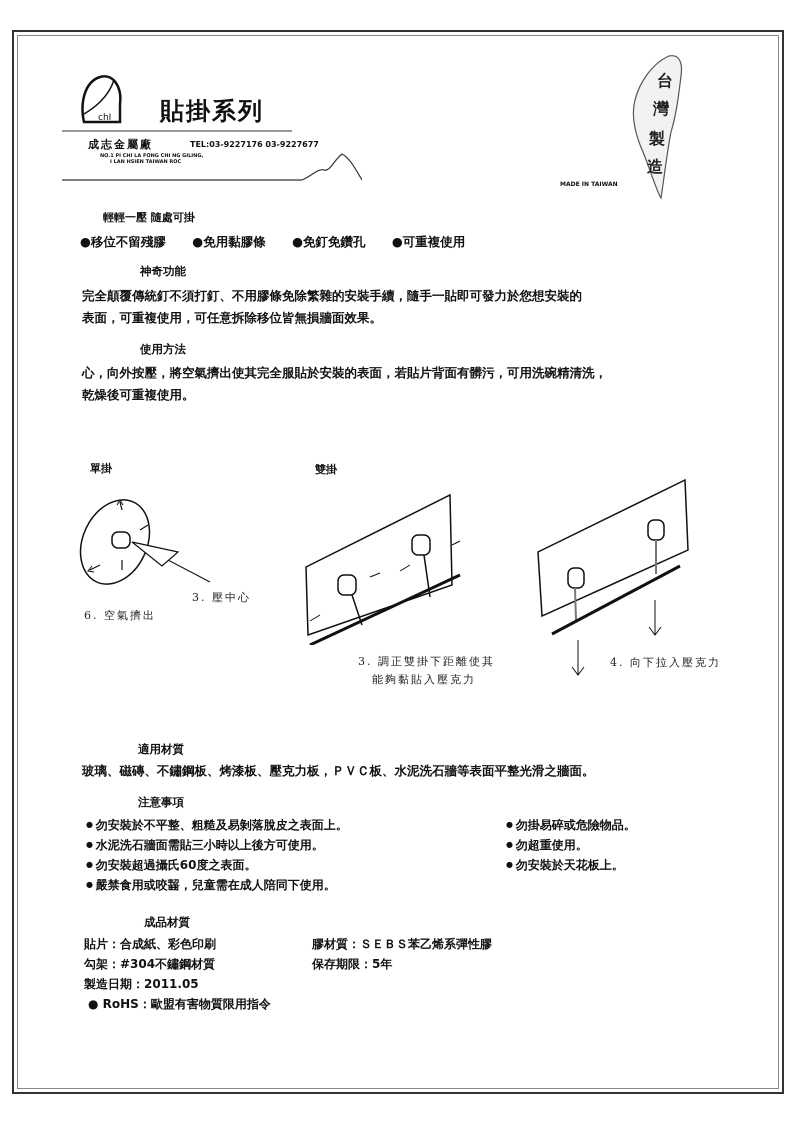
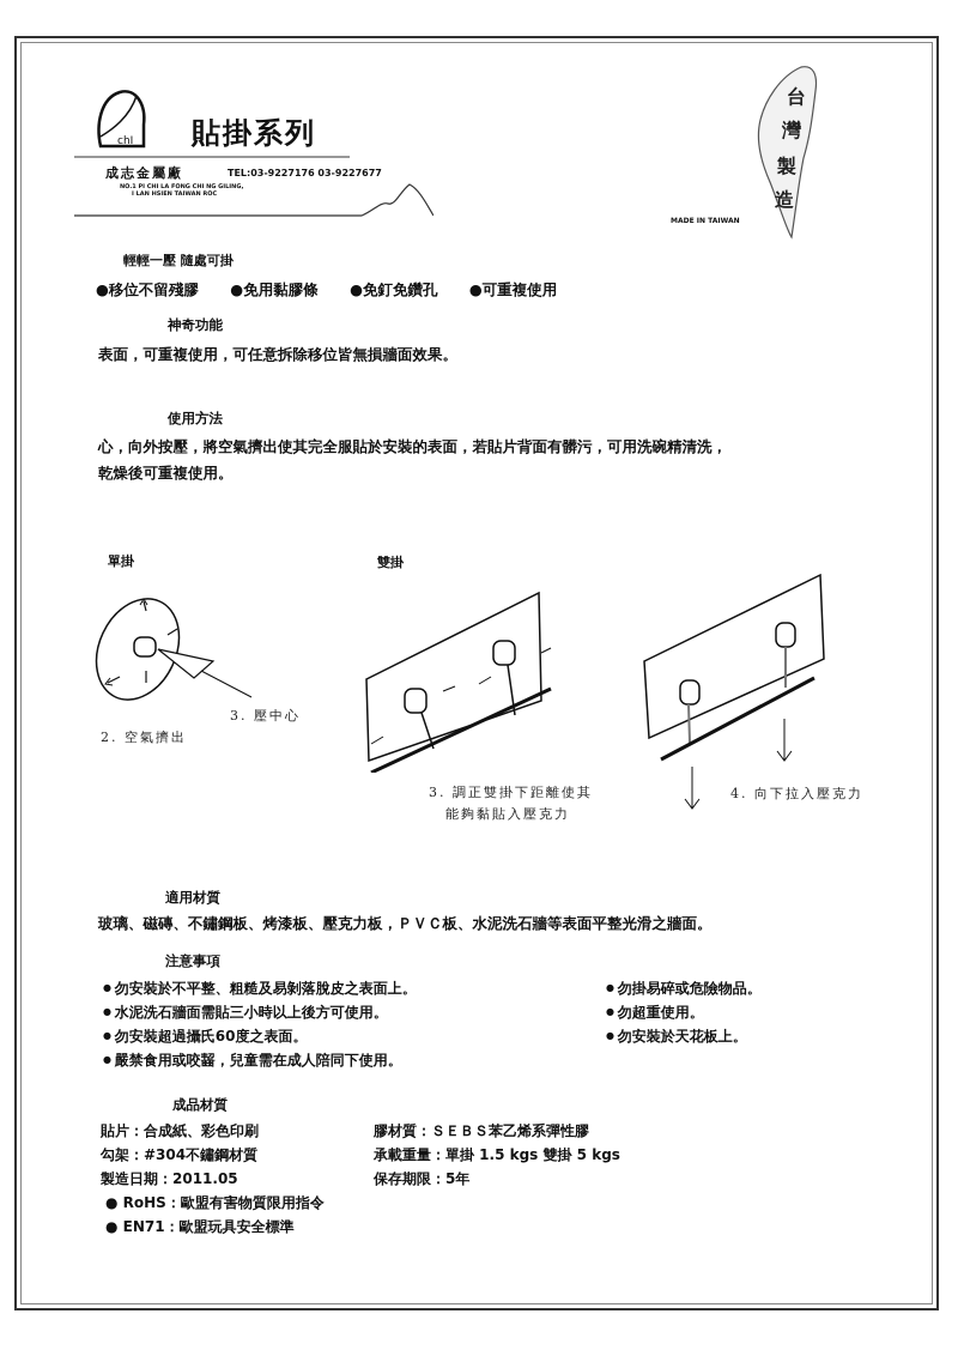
  chI
  貼掛系列
  成志金屬廠
  TEL:03-9227176 03-9227677
  台
  灣
  製
  造
  輕輕一壓 隨處可掛
  ●移位不留殘膠 ●免用黏膠條 ●免釘免鑽孔 ●可重複使用
  神奇功能
- 完全顛覆傳統釘不須打釘、不用膠條免除繁雜的安裝手續，隨手一貼即可發力於您想安裝的
  表面，可重複使用，可任意拆除移位皆無損牆面效果。
  使用方法
  心，向外按壓，將空氣擠出使其完全服貼於安裝的表面，若貼片背面有髒污，可用洗碗精清洗，
  乾燥後可重複使用。
  單掛
  雙掛
  3. 壓中心
- 6. 空氣擠出
+ 2. 空氣擠出
  3. 調正雙掛下距離使其
  能夠黏貼入壓克力
  4. 向下拉入壓克力
  適用材質
  玻璃、磁磚、不鏽鋼板、烤漆板、壓克力板，ＰＶＣ板、水泥洗石牆等表面平整光滑之牆面。
  注意事項
  勿安裝於不平整、粗糙及易剝落脫皮之表面上。
  水泥洗石牆面需貼三小時以上後方可使用。
  勿安裝超過攝氏60度之表面。
  嚴禁食用或咬齧，兒童需在成人陪同下使用。
  勿掛易碎或危險物品。
  勿超重使用。
  勿安裝於天花板上。
  成品材質
  貼片：合成紙、彩色印刷
  勾架：#304不鏽鋼材質
  製造日期：2011.05
  ● RoHS：歐盟有害物質限用指令
+ ● EN71：歐盟玩具安全標準
  膠材質：ＳＥＢＳ苯乙烯系彈性膠
+ 承載重量：單掛 1.5 kgs 雙掛 5 kgs
  保存期限：5年
